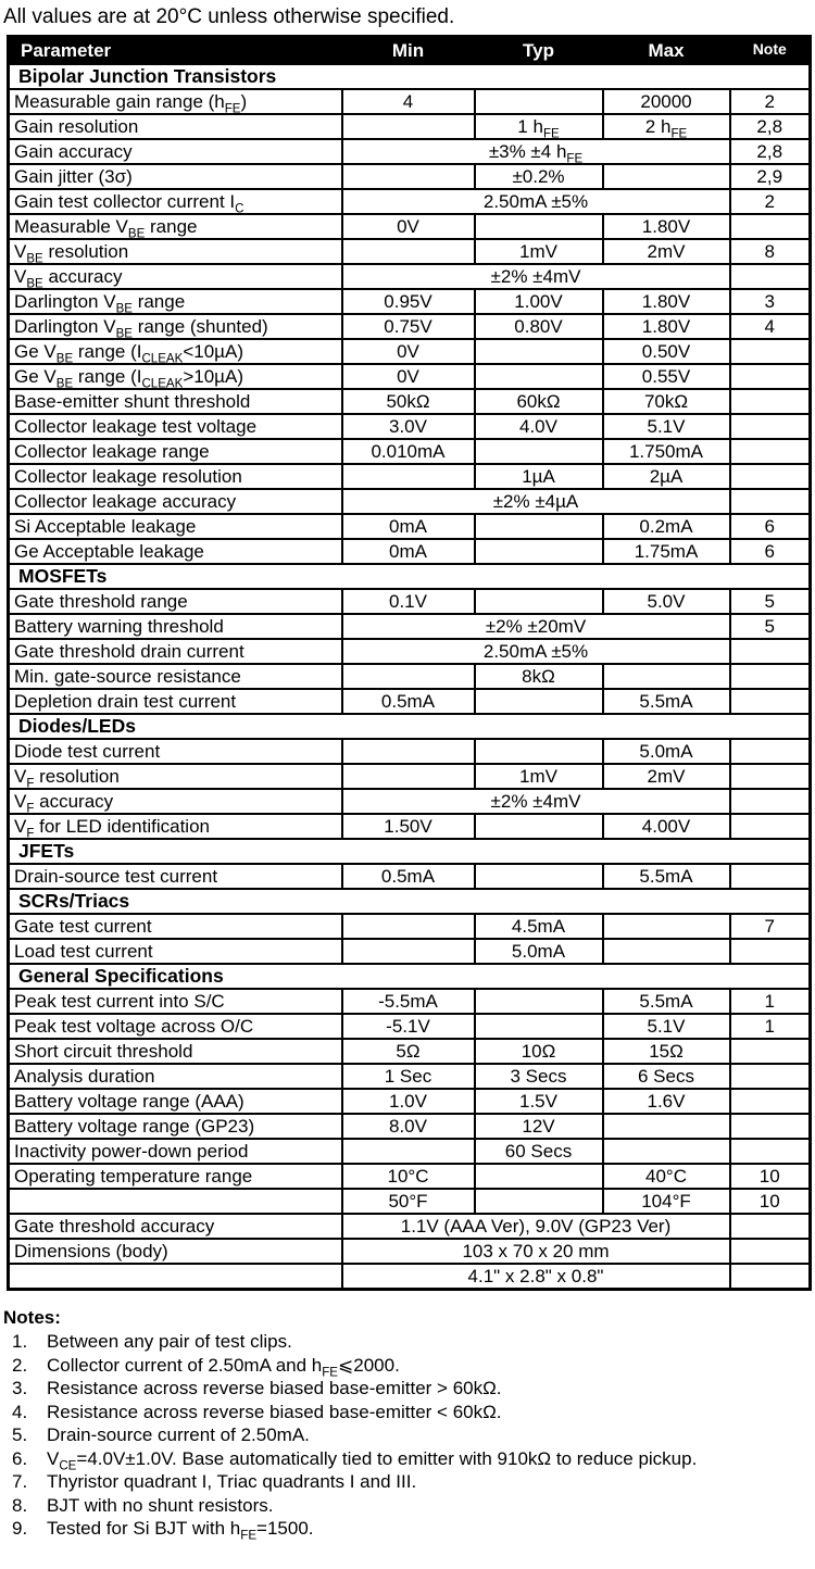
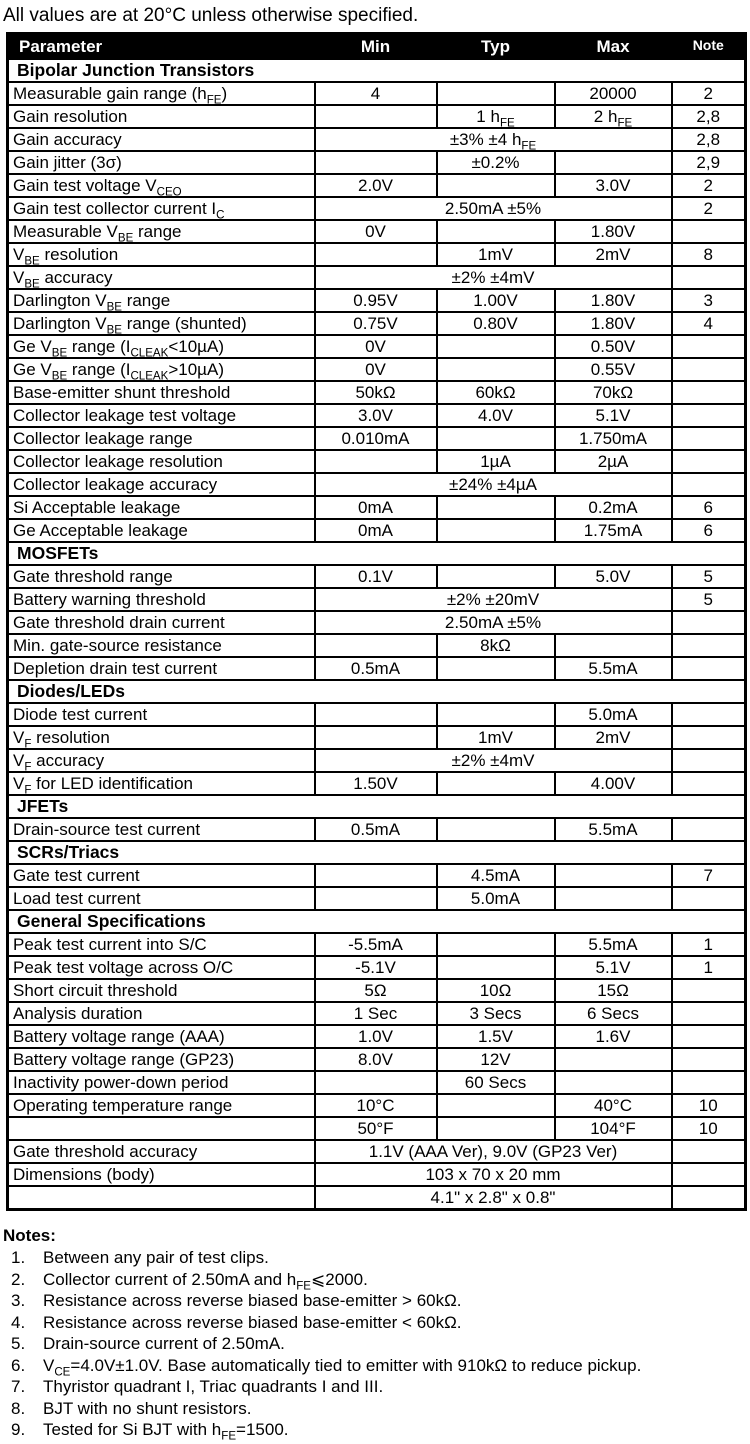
  All values are at 20°C unless otherwise specified.
  Parameter	Min	Typ	Max	Note
  Bipolar Junction Transistors
  Measurable gain range (hFE)	4		20000	2
  Gain resolution		1 hFE	2 hFE	2,8
  Gain accuracy	±3% ±4 hFE	2,8
  Gain jitter (3σ)		±0.2%		2,9
+ Gain test voltage VCEO	2.0V		3.0V	2
  Gain test collector current IC	2.50mA ±5%	2
  Measurable VBE range	0V		1.80V
  VBE resolution		1mV	2mV	8
  VBE accuracy	±2% ±4mV
  Darlington VBE range	0.95V	1.00V	1.80V	3
  Darlington VBE range (shunted)	0.75V	0.80V	1.80V	4
  Ge VBE range (ICLEAK<10µA)	0V		0.50V
  Ge VBE range (ICLEAK>10µA)	0V		0.55V
  Base-emitter shunt threshold	50kΩ	60kΩ	70kΩ
  Collector leakage test voltage	3.0V	4.0V	5.1V
  Collector leakage range	0.010mA		1.750mA
  Collector leakage resolution		1µA	2µA
- Collector leakage accuracy	±2% ±4µA
+ Collector leakage accuracy	±24% ±4µA
  Si Acceptable leakage	0mA		0.2mA	6
  Ge Acceptable leakage	0mA		1.75mA	6
  MOSFETs
  Gate threshold range	0.1V		5.0V	5
  Battery warning threshold	±2% ±20mV	5
  Gate threshold drain current	2.50mA ±5%
  Min. gate-source resistance		8kΩ
  Depletion drain test current	0.5mA		5.5mA
  Diodes/LEDs
  Diode test current			5.0mA
  VF resolution		1mV	2mV
  VF accuracy	±2% ±4mV
  VF for LED identification	1.50V		4.00V
  JFETs
  Drain-source test current	0.5mA		5.5mA
  SCRs/Triacs
  Gate test current		4.5mA		7
  Load test current		5.0mA
  General Specifications
  Peak test current into S/C	-5.5mA		5.5mA	1
  Peak test voltage across O/C	-5.1V		5.1V	1
  Short circuit threshold	5Ω	10Ω	15Ω
  Analysis duration	1 Sec	3 Secs	6 Secs
  Battery voltage range (AAA)	1.0V	1.5V	1.6V
  Battery voltage range (GP23)	8.0V	12V
  Inactivity power-down period		60 Secs
  Operating temperature range	10°C		40°C	10
  	50°F		104°F	10
  Gate threshold accuracy	1.1V (AAA Ver), 9.0V (GP23 Ver)
  Dimensions (body)	103 x 70 x 20 mm
  	4.1" x 2.8" x 0.8"
  Notes:
  1.
  Between any pair of test clips.
  2.
  Collector current of 2.50mA and hFE⩽2000.
  3.
  Resistance across reverse biased base-emitter > 60kΩ.
  4.
  Resistance across reverse biased base-emitter < 60kΩ.
  5.
  Drain-source current of 2.50mA.
  6.
  VCE=4.0V±1.0V. Base automatically tied to emitter with 910kΩ to reduce pickup.
  7.
  Thyristor quadrant I, Triac quadrants I and III.
  8.
  BJT with no shunt resistors.
  9.
  Tested for Si BJT with hFE=1500.
